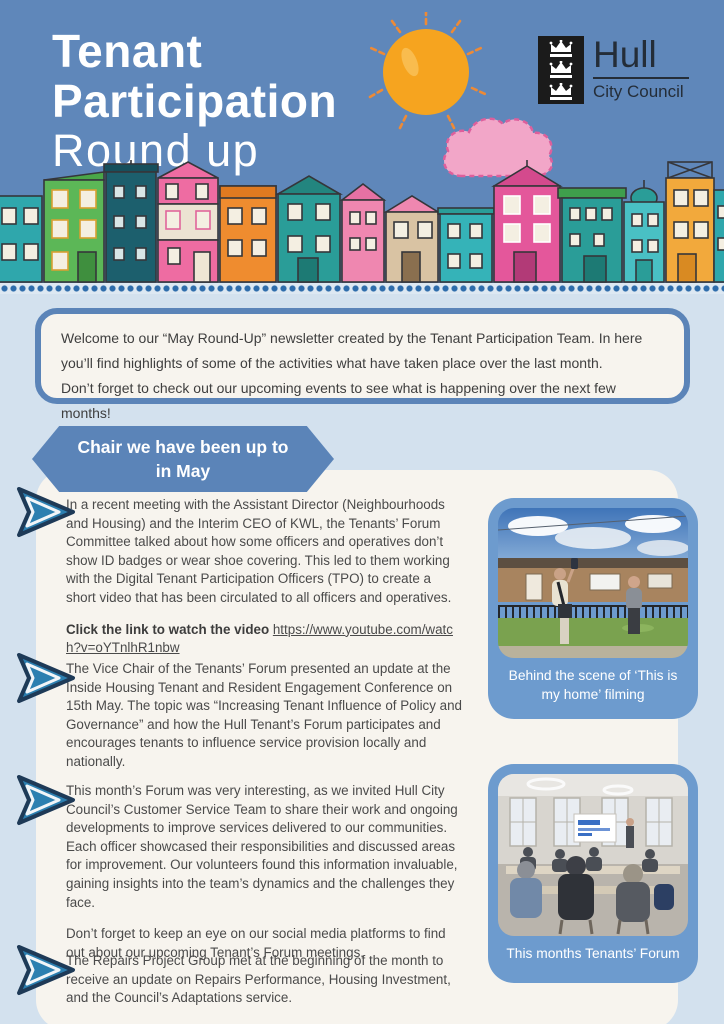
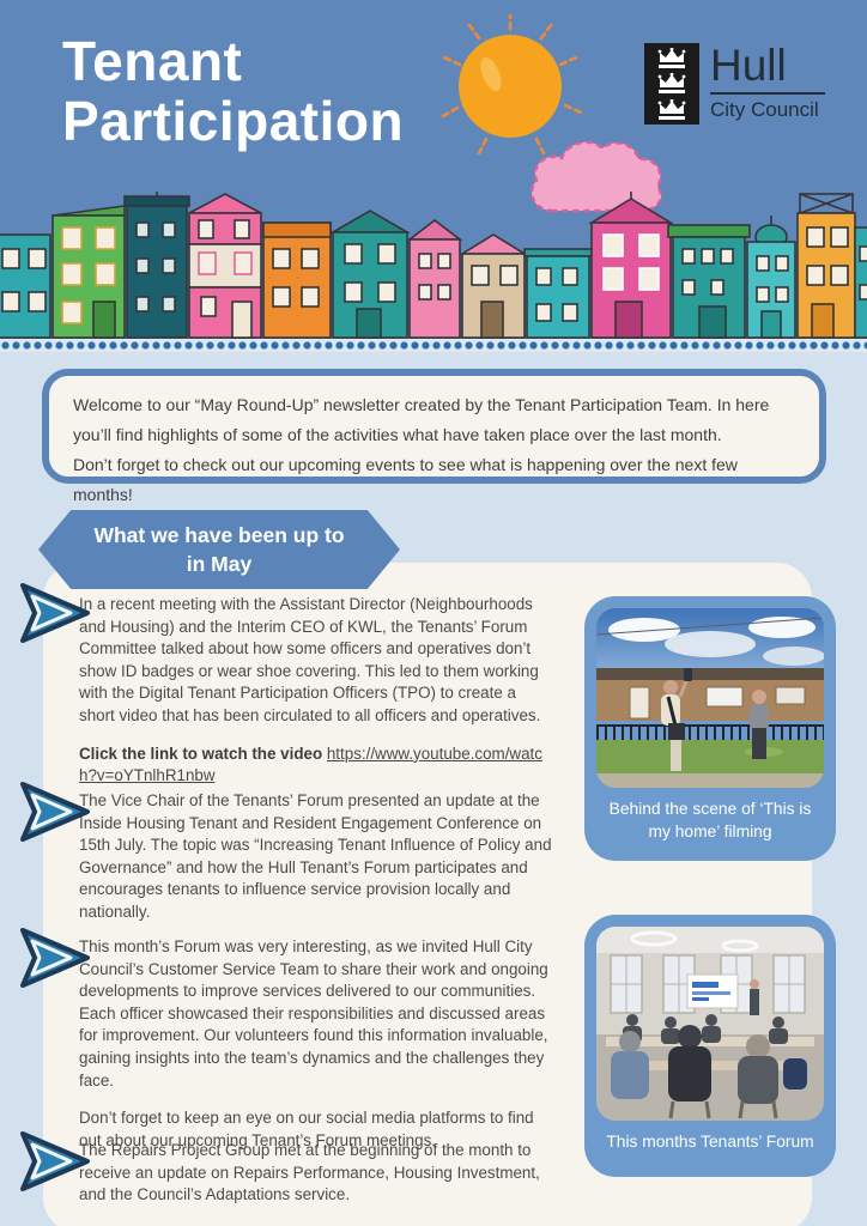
  Tenant
  Participation
- Round up
  Hull
  City Council
  Welcome to our “May Round-Up” newsletter created by the Tenant Participation Team. In here you’ll find highlights of some of the activities what have taken place over the last month.
  Don’t forget to check out our upcoming events to see what is happening over the next few months!
- Chair we have been up to
+ What we have been up to
  in May
  In a recent meeting with the Assistant Director (Neighbourhoods and Housing) and the Interim CEO of KWL, the Tenants’ Forum Committee talked about how some officers and operatives don’t show ID badges or wear shoe covering. This led to them working with the Digital Tenant Participation Officers (TPO) to create a short video that has been circulated to all officers and operatives.
  Click the link to watch the video https://www.youtube.com/watch?v=oYTnlhR1nbw
- The Vice Chair of the Tenants’ Forum presented an update at the Inside Housing Tenant and Resident Engagement Conference on 15th May. The topic was “Increasing Tenant Influence of Policy and Governance” and how the Hull Tenant’s Forum participates and encourages tenants to influence service provision locally and nationally.
+ The Vice Chair of the Tenants’ Forum presented an update at the Inside Housing Tenant and Resident Engagement Conference on 15th July. The topic was “Increasing Tenant Influence of Policy and Governance” and how the Hull Tenant’s Forum participates and encourages tenants to influence service provision locally and nationally.
  This month’s Forum was very interesting, as we invited Hull City Council’s Customer Service Team to share their work and ongoing developments to improve services delivered to our communities. Each officer showcased their responsibilities and discussed areas for improvement. Our volunteers found this information invaluable, gaining insights into the team’s dynamics and the challenges they face.
  Don’t forget to keep an eye on our social media platforms to find out about our upcoming Tenant’s Forum meetings.
  The Repairs Project Group met at the beginning of the month to receive an update on Repairs Performance, Housing Investment, and the Council’s Adaptations service.
  Behind the scene of ‘This is my home’ filming
  This months Tenants’ Forum
